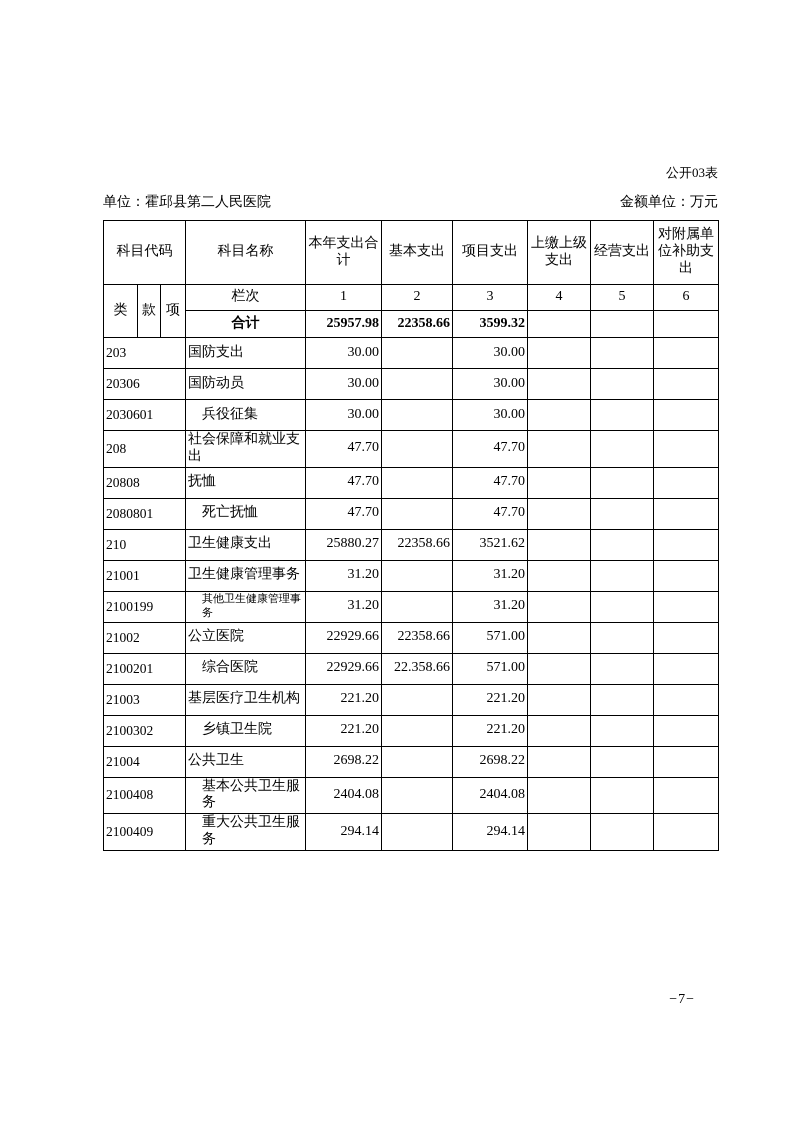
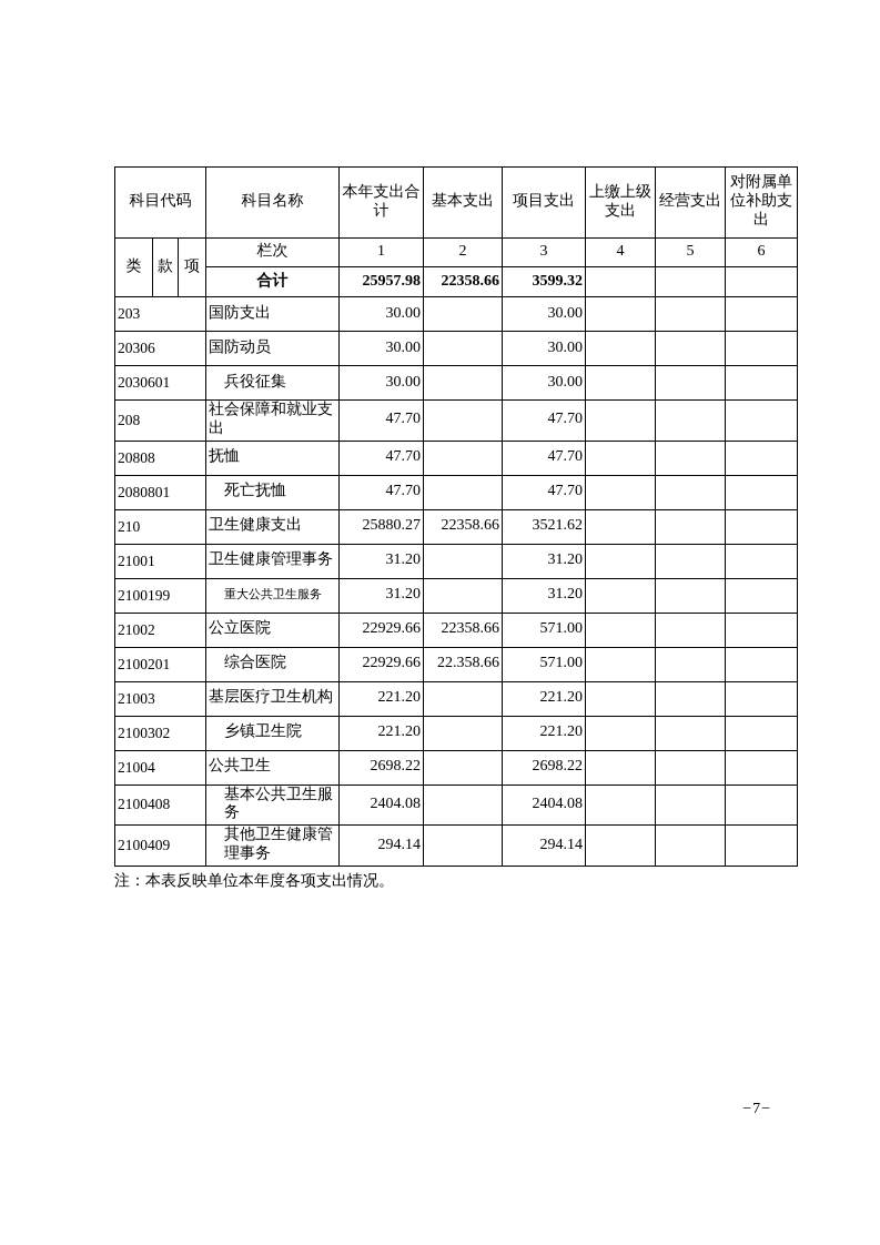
- 公开03表
- 单位：霍邱县第二人民医院
- 金额单位：万元
  科目代码	科目名称	本年支出合计	基本支出	项目支出	上缴上级支出	经营支出	对附属单位补助支出
  类	款	项	栏次	1	2	3	4	5	6
  合计	25957.98	22358.66	3599.32
  203	国防支出	30.00		30.00
  20306	国防动员	30.00		30.00
  2030601	兵役征集	30.00		30.00
  208	社会保障和就业支出	47.70		47.70
  20808	抚恤	47.70		47.70
  2080801	死亡抚恤	47.70		47.70
  210	卫生健康支出	25880.27	22358.66	3521.62
  21001	卫生健康管理事务	31.20		31.20
- 2100199	其他卫生健康管理事务	31.20		31.20
+ 2100199	重大公共卫生服务	31.20		31.20
  21002	公立医院	22929.66	22358.66	571.00
  2100201	综合医院	22929.66	22.358.66	571.00
  21003	基层医疗卫生机构	221.20		221.20
  2100302	乡镇卫生院	221.20		221.20
  21004	公共卫生	2698.22		2698.22
  2100408	基本公共卫生服务	2404.08		2404.08
- 2100409	重大公共卫生服务	294.14		294.14
+ 2100409	其他卫生健康管理事务	294.14		294.14
+ 注：本表反映单位本年度各项支出情况。
  −7−
